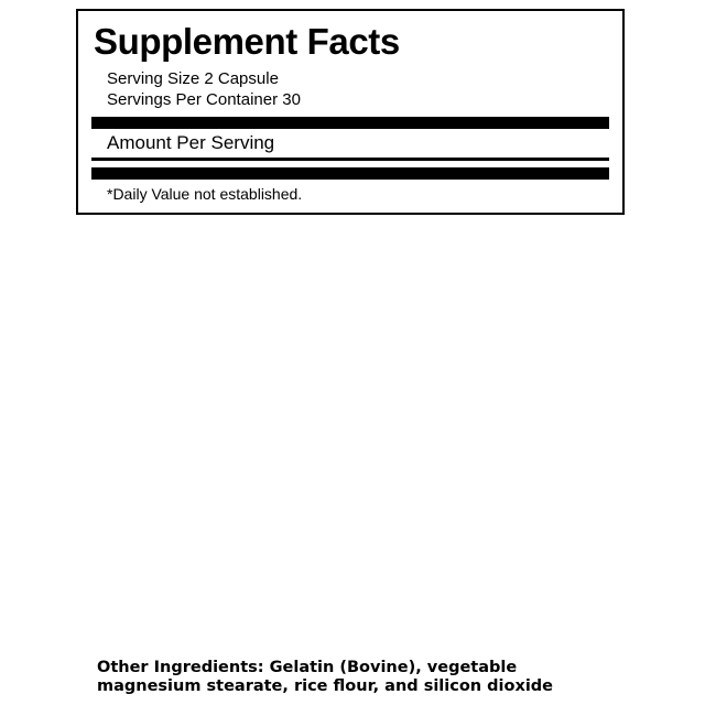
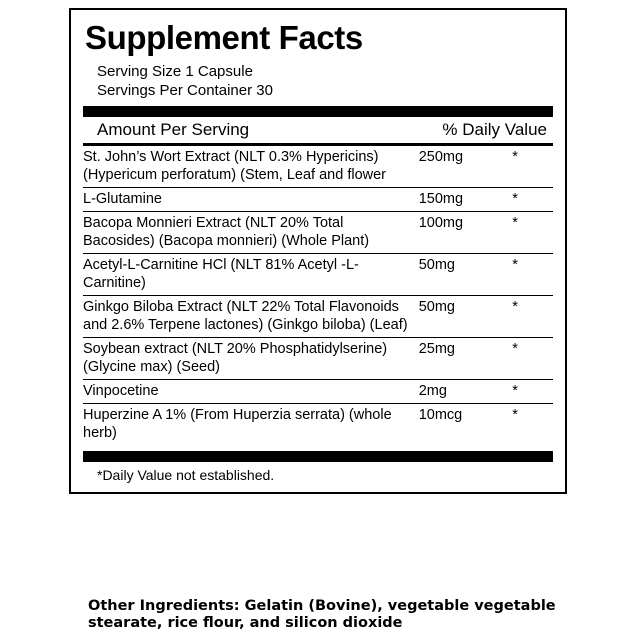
  Supplement Facts
- Serving Size 2 Capsule
+ Serving Size 1 Capsule
  Servings Per Container 30
  Amount Per Serving
+ % Daily Value
+ St. John’s Wort Extract (NLT 0.3% Hypericins) (Hypericum perforatum) (Stem, Leaf and flower	250mg	*
+ L-Glutamine	150mg	*
+ Bacopa Monnieri Extract (NLT 20% Total Bacosides) (Bacopa monnieri) (Whole Plant)	100mg	*
+ Acetyl-L-Carnitine HCl (NLT 81% Acetyl -L-Carnitine)	50mg	*
+ Ginkgo Biloba Extract (NLT 22% Total Flavonoids and 2.6% Terpene lactones) (Ginkgo biloba) (Leaf)	50mg	*
+ Soybean extract (NLT 20% Phosphatidylserine) (Glycine max) (Seed)	25mg	*
+ Vinpocetine	2mg	*
+ Huperzine A 1% (From Huperzia serrata) (whole herb)	10mcg	*
  *Daily Value not established.
- Other Ingredients: Gelatin (Bovine), vegetable magnesium stearate, rice flour, and silicon dioxide
+ Other Ingredients: Gelatin (Bovine), vegetable vegetable stearate, rice flour, and silicon dioxide
